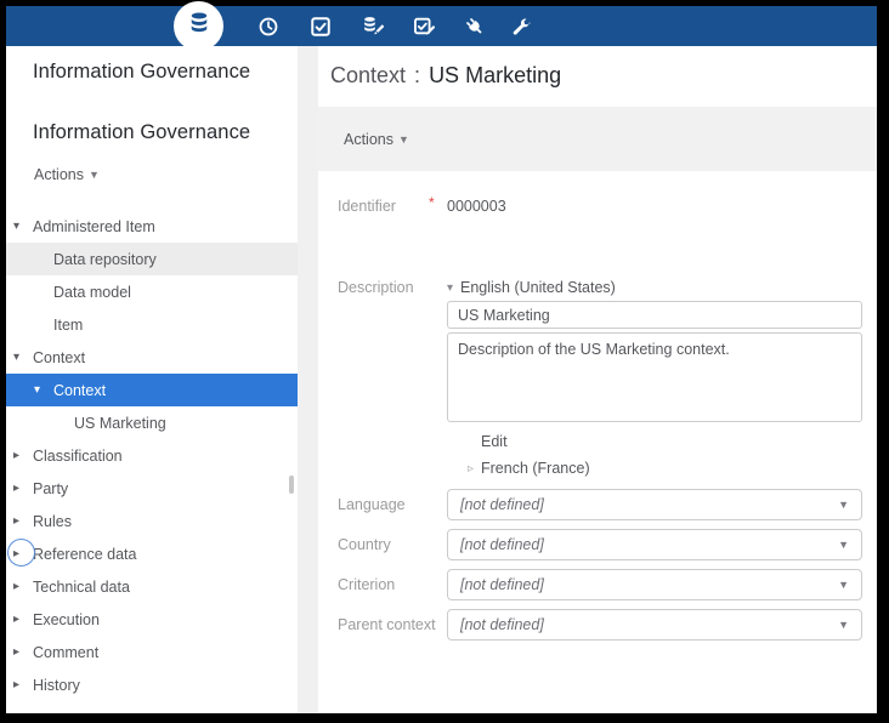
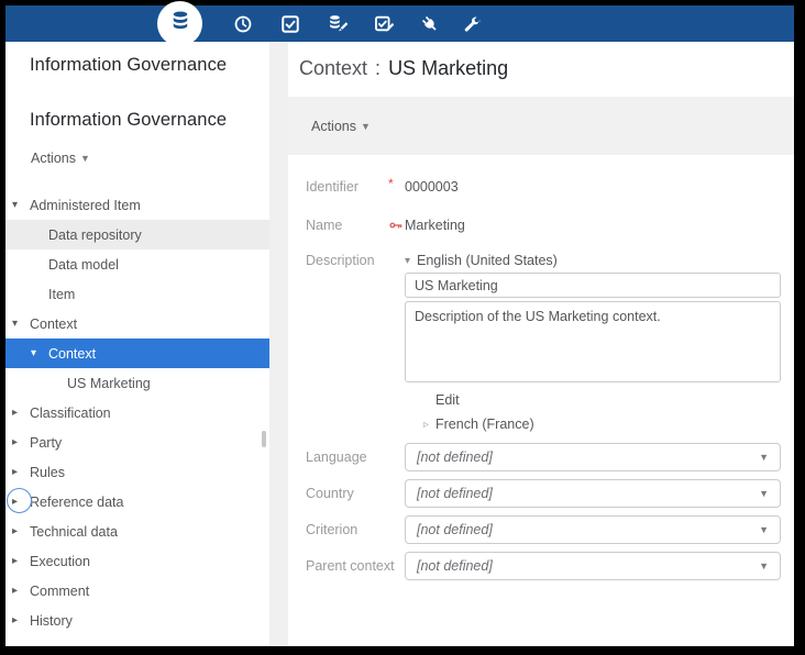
  Information Governance
  Information Governance
  Actions ▼
  ▾
  Administered Item
  Data repository
  Data model
  Item
  ▾
  Context
  ▾
  Context
  US Marketing
  ▸
  Classification
  ▸
  Party
  ▸
  Rules
  ▸
  Reference data
  ▸
  Technical data
  ▸
  Execution
  ▸
  Comment
  ▸
  History
  Context : US Marketing
  Actions ▼
  Identifier
  *
  0000003
+ Name
+ Marketing
  Description
  ▾
  English (United States)
  US Marketing
  Description of the US Marketing context.
  Edit
  ▹
  French (France)
  Language
  [not defined]
  ▼
  Country
  [not defined]
  ▼
  Criterion
  [not defined]
  ▼
  Parent context
  [not defined]
  ▼
